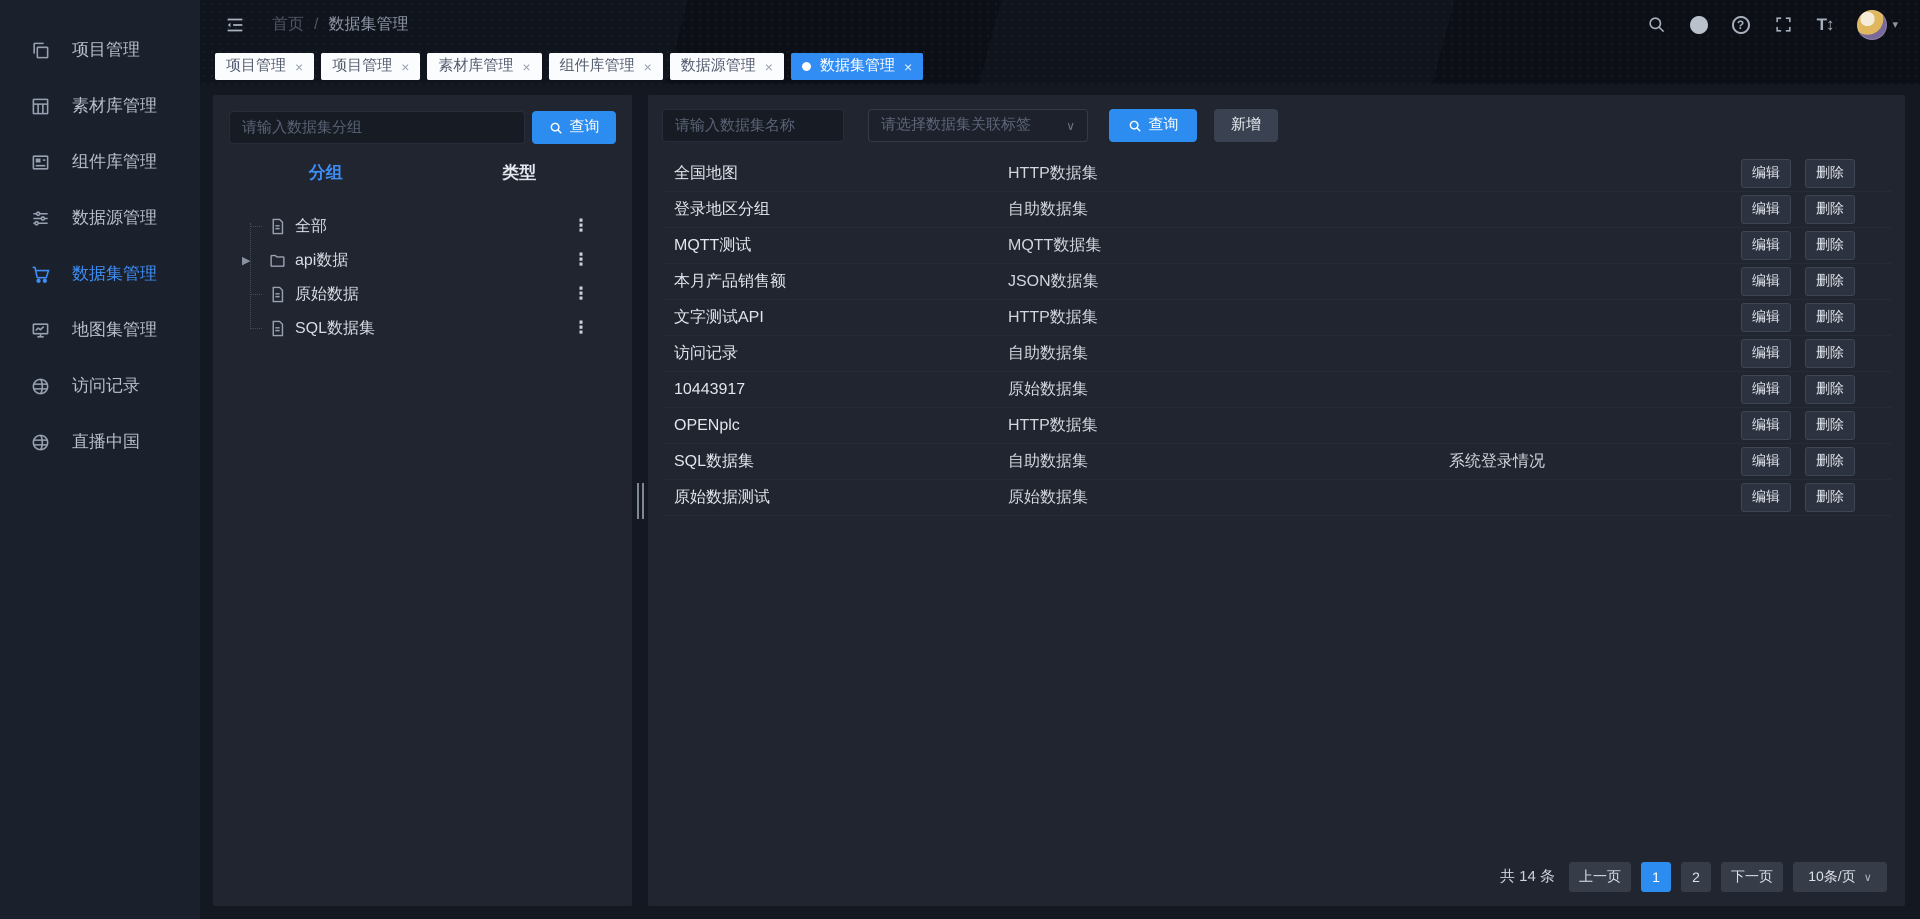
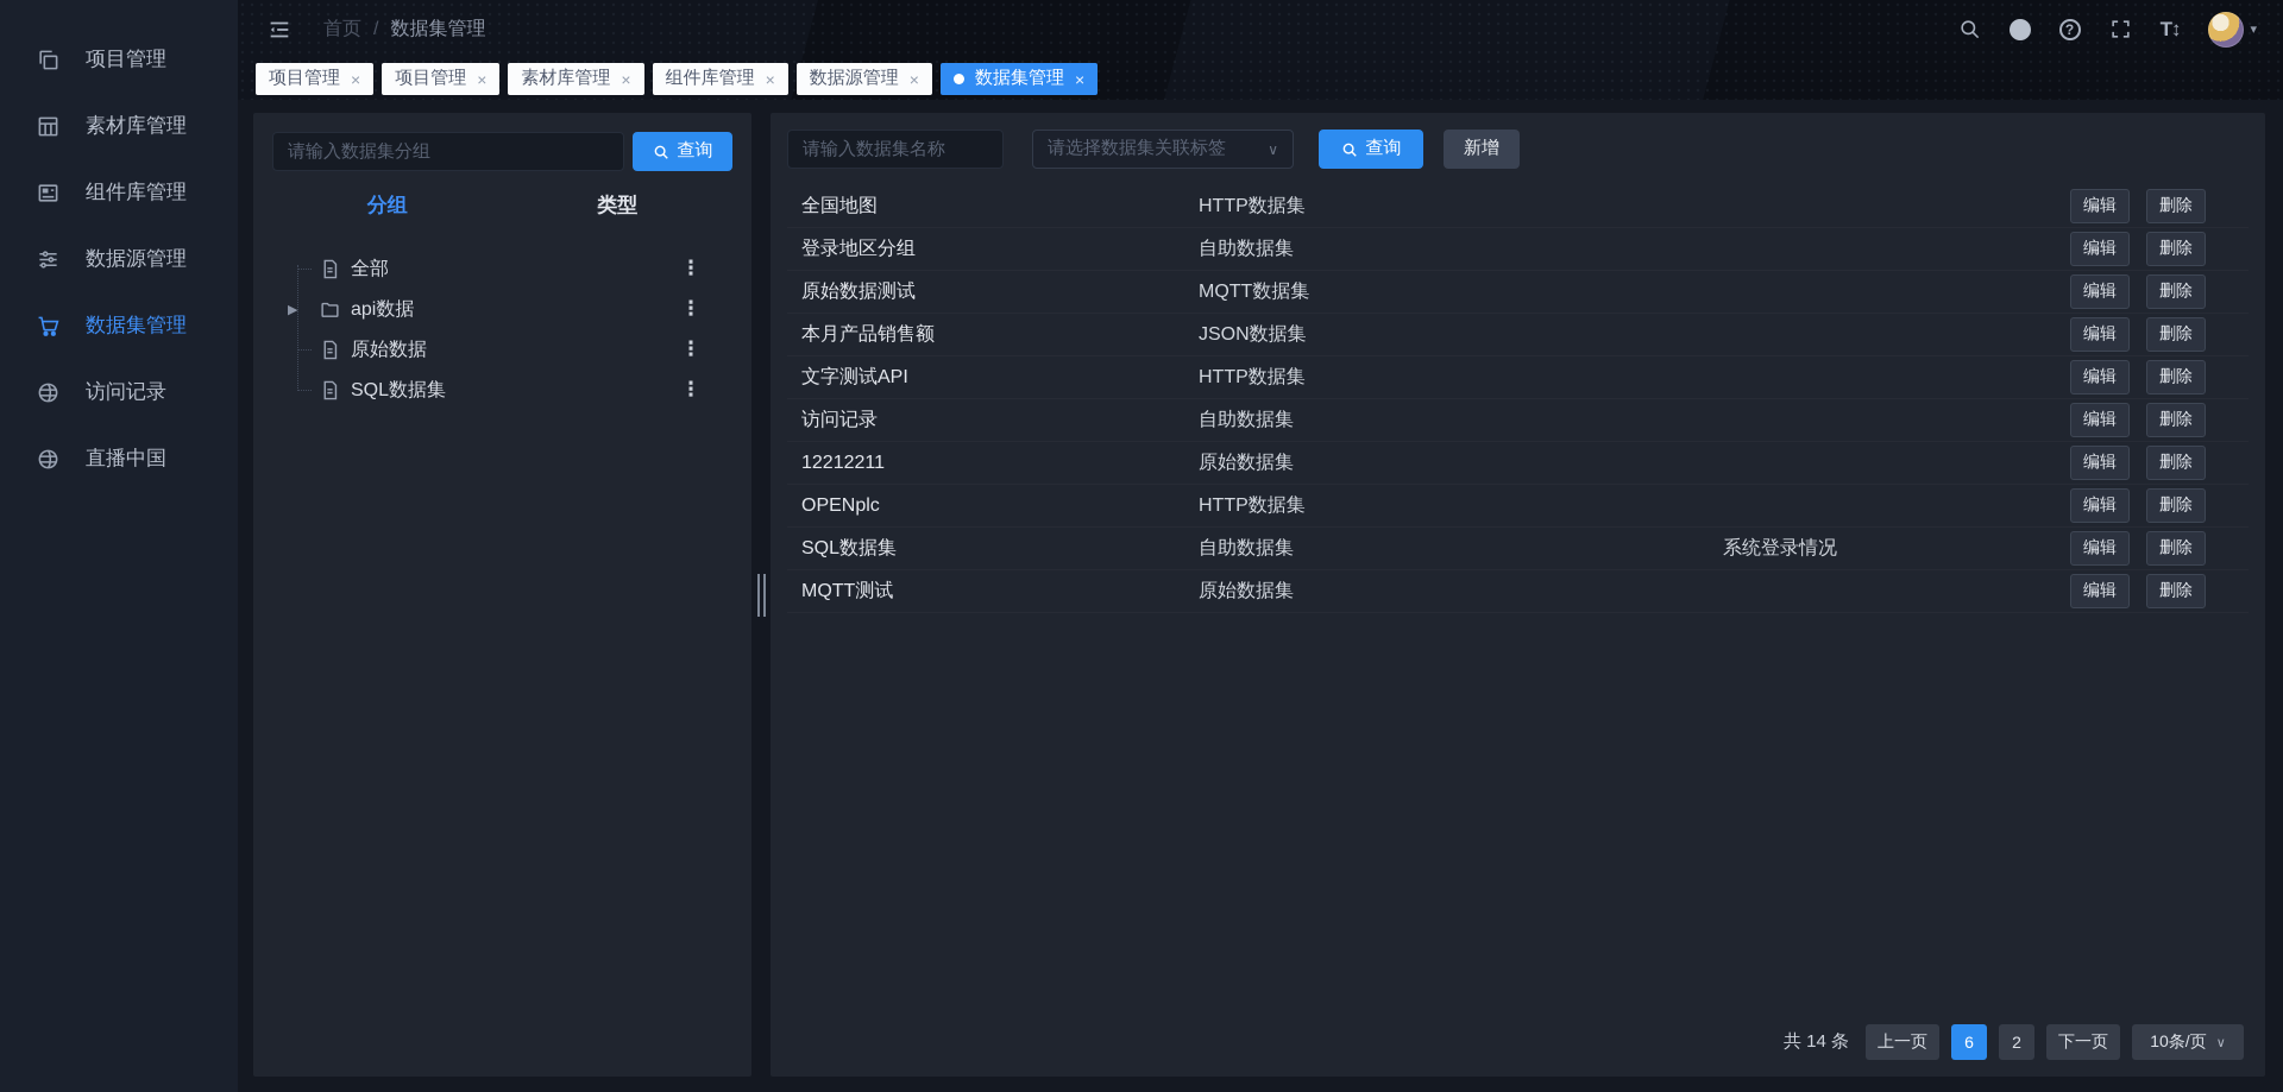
  项目管理
  素材库管理
  组件库管理
  数据源管理
  数据集管理
- 地图集管理
  访问记录
  直播中国
  首页
  /
  数据集管理
  ?
  T↕
  ▾
  项目管理
  ×
  项目管理
  ×
  素材库管理
  ×
  组件库管理
  ×
  数据源管理
  ×
  数据集管理
  ×
  请输入数据集分组
  查询
  分组
  类型
  全部
  ⋮
  ▶
  api数据
  ⋮
  原始数据
  ⋮
  SQL数据集
  ⋮
  请输入数据集名称
  请选择数据集关联标签
  ∨
  查询
  新增
  全国地图
  HTTP数据集
  编辑 删除
  登录地区分组
  自助数据集
  编辑 删除
- MQTT测试
+ 原始数据测试
  MQTT数据集
  编辑 删除
  本月产品销售额
  JSON数据集
  编辑 删除
  文字测试API
  HTTP数据集
  编辑 删除
  访问记录
  自助数据集
  编辑 删除
- 10443917
+ 12212211
  原始数据集
  编辑 删除
  OPENplc
  HTTP数据集
  编辑 删除
  SQL数据集
  自助数据集
  系统登录情况
  编辑 删除
- 原始数据测试
+ MQTT测试
  原始数据集
  编辑 删除
  共 14 条
  上一页
- 1
+ 6
  2
  下一页
  10条/页
  ∨
